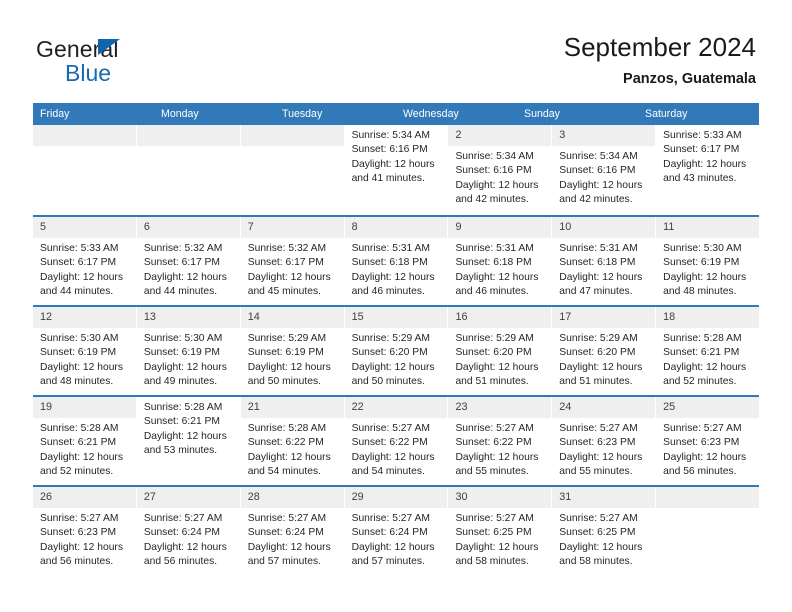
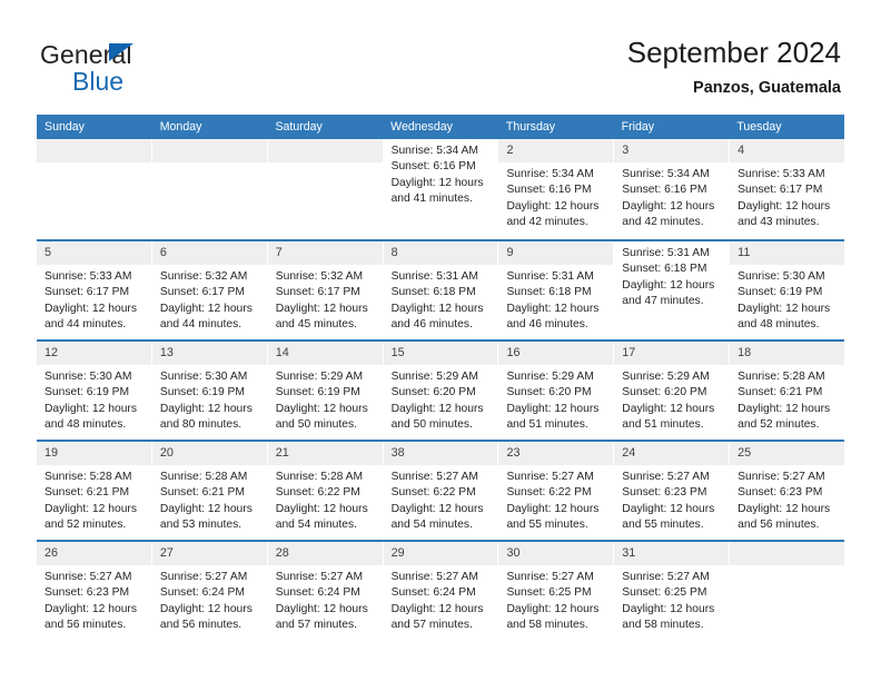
  General
  Blue
  September 2024
  Panzos, Guatemala
- Friday
+ Sunday
  Monday
- Tuesday
+ Saturday
  Wednesday
+ Thursday
- Sunday
+ Friday
- Saturday
+ Tuesday
  Sunrise: 5:34 AM
  Sunset: 6:16 PM
  Daylight: 12 hours and 41 minutes.
  2
  Sunrise: 5:34 AM
  Sunset: 6:16 PM
  Daylight: 12 hours and 42 minutes.
  3
  Sunrise: 5:34 AM
  Sunset: 6:16 PM
  Daylight: 12 hours and 42 minutes.
+ 4
  Sunrise: 5:33 AM
  Sunset: 6:17 PM
  Daylight: 12 hours and 43 minutes.
  5
  Sunrise: 5:33 AM
  Sunset: 6:17 PM
  Daylight: 12 hours and 44 minutes.
  6
  Sunrise: 5:32 AM
  Sunset: 6:17 PM
  Daylight: 12 hours and 44 minutes.
  7
  Sunrise: 5:32 AM
  Sunset: 6:17 PM
  Daylight: 12 hours and 45 minutes.
  8
  Sunrise: 5:31 AM
  Sunset: 6:18 PM
  Daylight: 12 hours and 46 minutes.
  9
  Sunrise: 5:31 AM
  Sunset: 6:18 PM
  Daylight: 12 hours and 46 minutes.
- 10
  Sunrise: 5:31 AM
  Sunset: 6:18 PM
  Daylight: 12 hours and 47 minutes.
  11
  Sunrise: 5:30 AM
  Sunset: 6:19 PM
  Daylight: 12 hours and 48 minutes.
  12
  Sunrise: 5:30 AM
  Sunset: 6:19 PM
  Daylight: 12 hours and 48 minutes.
  13
  Sunrise: 5:30 AM
  Sunset: 6:19 PM
- Daylight: 12 hours and 49 minutes.
+ Daylight: 12 hours and 80 minutes.
  14
  Sunrise: 5:29 AM
  Sunset: 6:19 PM
  Daylight: 12 hours and 50 minutes.
  15
  Sunrise: 5:29 AM
  Sunset: 6:20 PM
  Daylight: 12 hours and 50 minutes.
  16
  Sunrise: 5:29 AM
  Sunset: 6:20 PM
  Daylight: 12 hours and 51 minutes.
  17
  Sunrise: 5:29 AM
  Sunset: 6:20 PM
  Daylight: 12 hours and 51 minutes.
  18
  Sunrise: 5:28 AM
  Sunset: 6:21 PM
  Daylight: 12 hours and 52 minutes.
  19
  Sunrise: 5:28 AM
  Sunset: 6:21 PM
  Daylight: 12 hours and 52 minutes.
+ 20
  Sunrise: 5:28 AM
  Sunset: 6:21 PM
  Daylight: 12 hours and 53 minutes.
  21
  Sunrise: 5:28 AM
  Sunset: 6:22 PM
  Daylight: 12 hours and 54 minutes.
- 22
+ 38
  Sunrise: 5:27 AM
  Sunset: 6:22 PM
  Daylight: 12 hours and 54 minutes.
  23
  Sunrise: 5:27 AM
  Sunset: 6:22 PM
  Daylight: 12 hours and 55 minutes.
  24
  Sunrise: 5:27 AM
  Sunset: 6:23 PM
  Daylight: 12 hours and 55 minutes.
  25
  Sunrise: 5:27 AM
  Sunset: 6:23 PM
  Daylight: 12 hours and 56 minutes.
  26
  Sunrise: 5:27 AM
  Sunset: 6:23 PM
  Daylight: 12 hours and 56 minutes.
  27
  Sunrise: 5:27 AM
  Sunset: 6:24 PM
  Daylight: 12 hours and 56 minutes.
  28
  Sunrise: 5:27 AM
  Sunset: 6:24 PM
  Daylight: 12 hours and 57 minutes.
  29
  Sunrise: 5:27 AM
  Sunset: 6:24 PM
  Daylight: 12 hours and 57 minutes.
  30
  Sunrise: 5:27 AM
  Sunset: 6:25 PM
  Daylight: 12 hours and 58 minutes.
  31
  Sunrise: 5:27 AM
  Sunset: 6:25 PM
  Daylight: 12 hours and 58 minutes.
